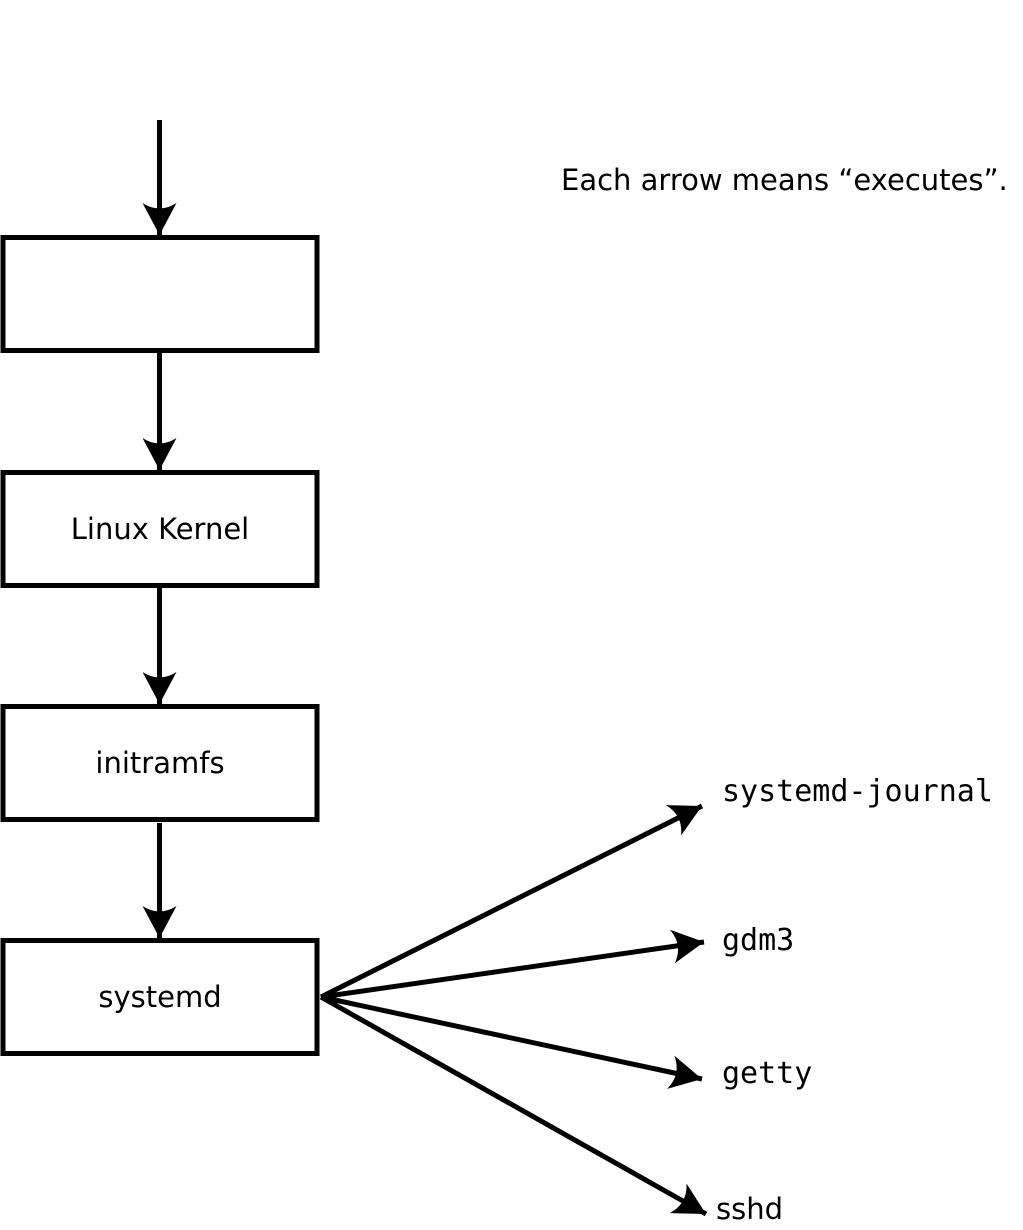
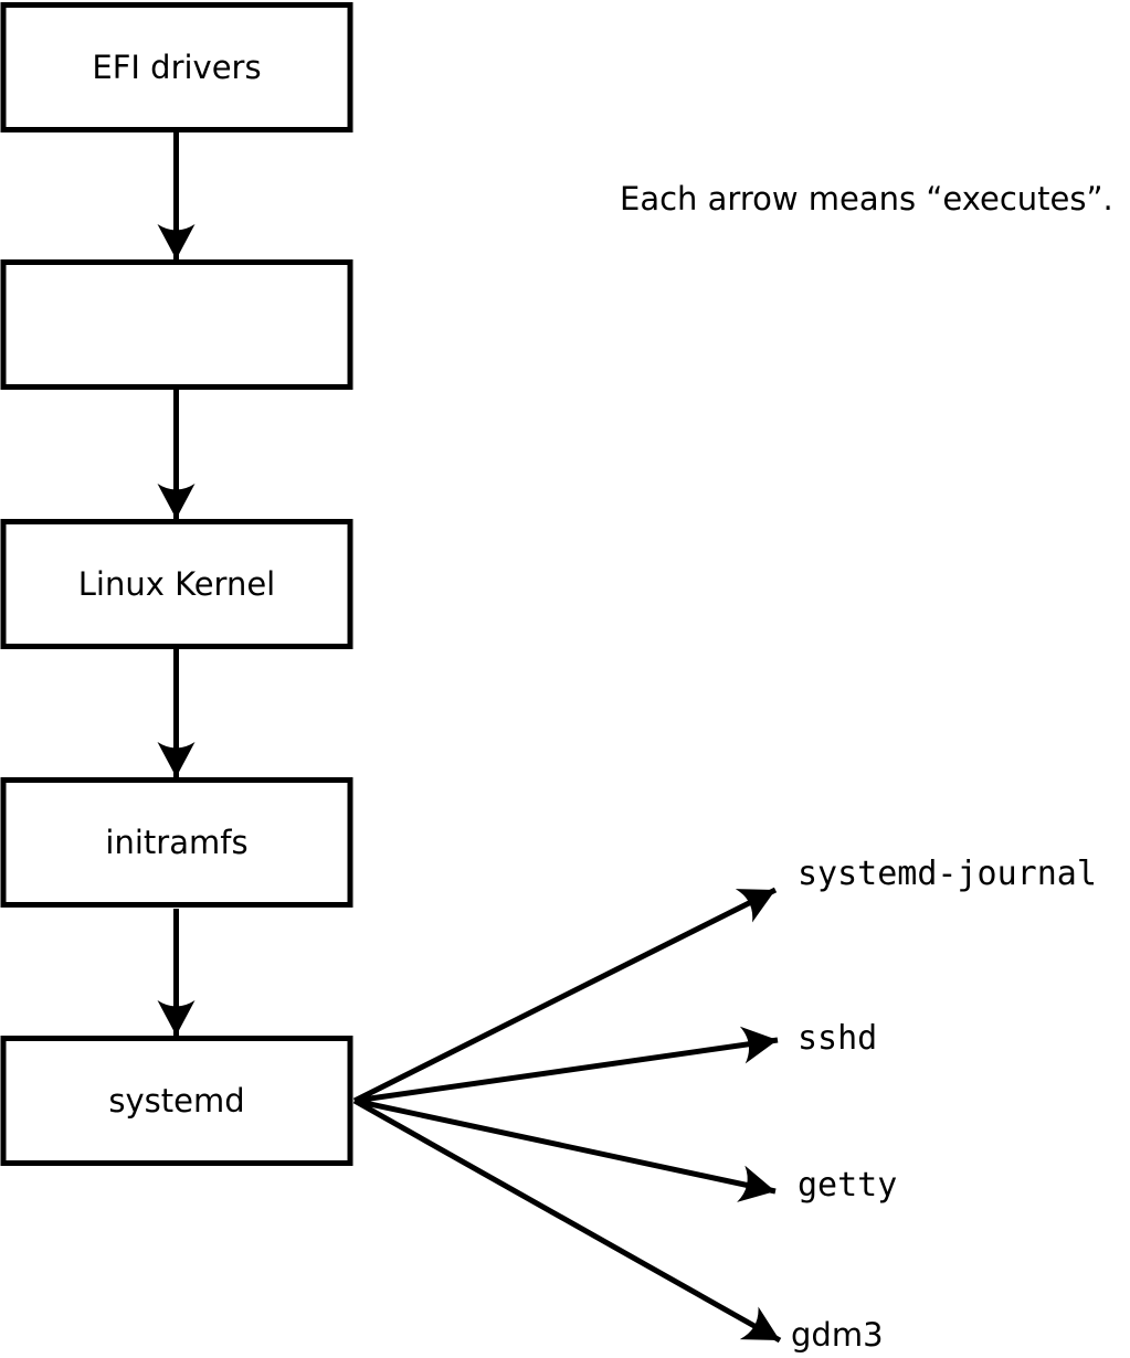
+ EFI drivers
  Linux Kernel
  initramfs
  systemd
  systemd-journal
- gdm3
+ sshd
  getty
- sshd
+ gdm3
  Each arrow means “executes”.
